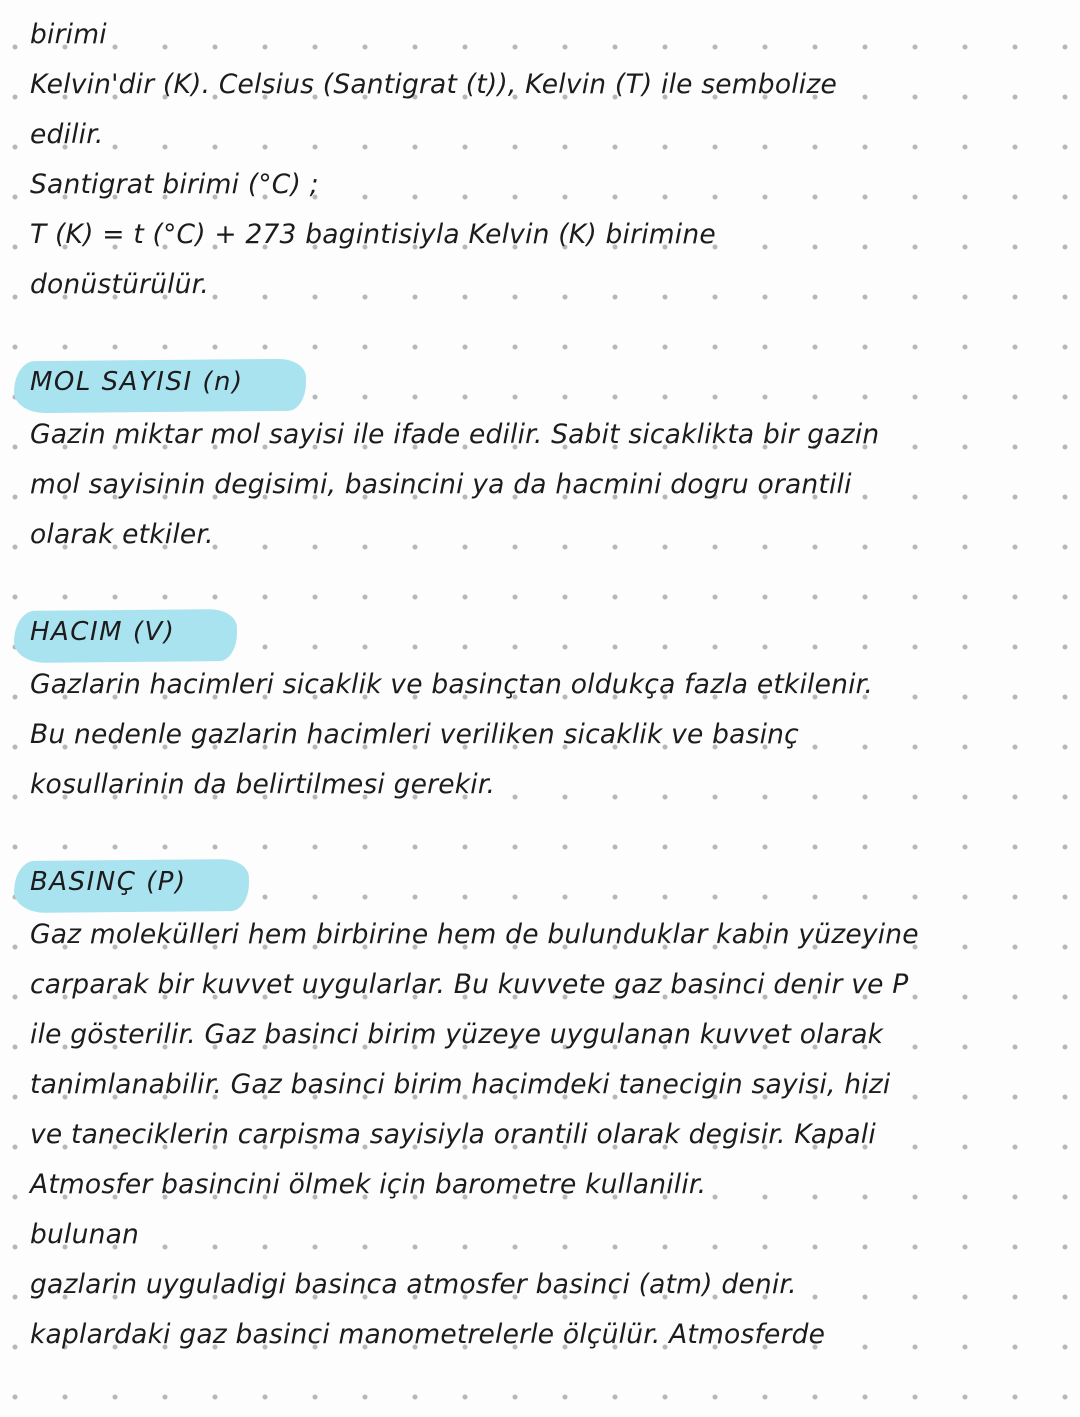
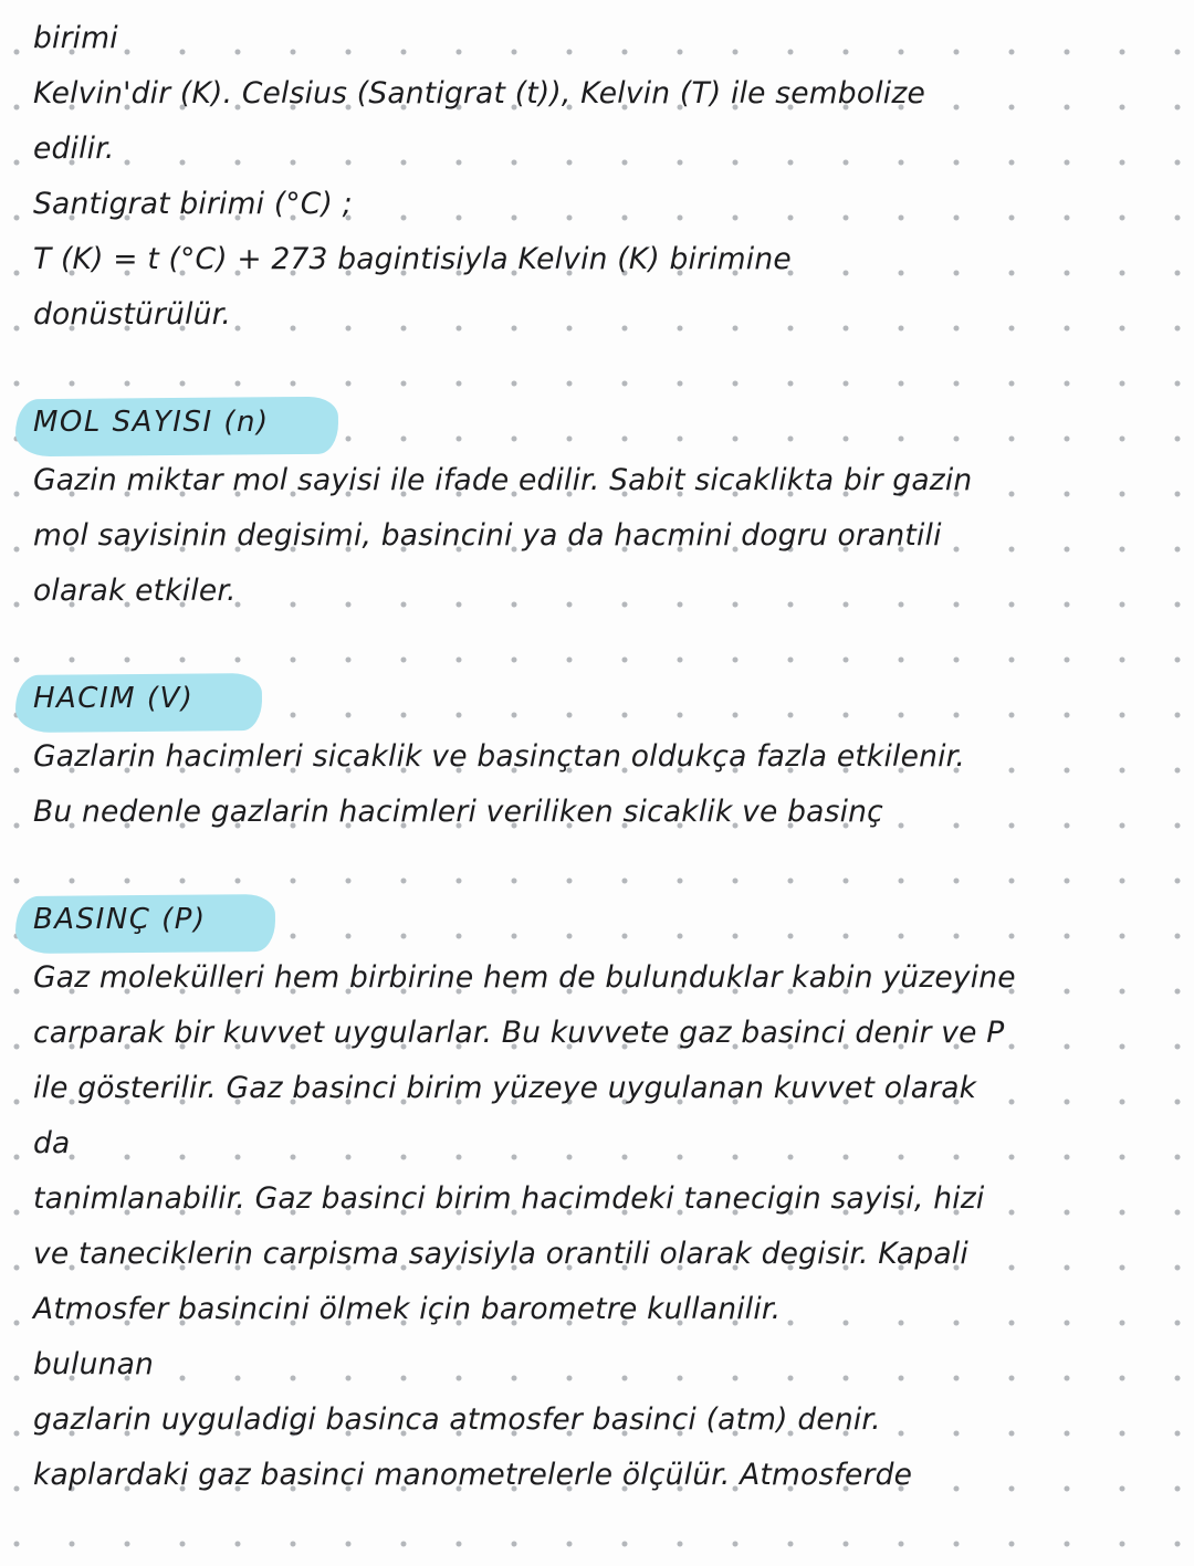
  birimi
  Kelvin'dir (K). Celsius (Santigrat (t)), Kelvin (T) ile sembolize
  edilir.
  Santigrat birimi (°C) ;
  T (K) = t (°C) + 273 bagintisiyla Kelvin (K) birimine
  donüstürülür.
  MOL SAYISI (n)
  Gazin miktar mol sayisi ile ifade edilir. Sabit sicaklikta bir gazin
  mol sayisinin degisimi, basincini ya da hacmini dogru orantili
  olarak etkiler.
  HACIM (V)
  Gazlarin hacimleri sicaklik ve basinçtan oldukça fazla etkilenir.
  Bu nedenle gazlarin hacimleri veriliken sicaklik ve basinç
- kosullarinin da belirtilmesi gerekir.
  BASINÇ (P)
  Gaz molekülleri hem birbirine hem de bulunduklar kabin yüzeyine
  carparak bir kuvvet uygularlar. Bu kuvvete gaz basinci denir ve P
  ile gösterilir. Gaz basinci birim yüzeye uygulanan kuvvet olarak
+ da
  tanimlanabilir. Gaz basinci birim hacimdeki tanecigin sayisi, hizi
  ve taneciklerin carpisma sayisiyla orantili olarak degisir. Kapali
  Atmosfer basincini ölmek için barometre kullanilir.
  bulunan
  gazlarin uyguladigi basinca atmosfer basinci (atm) denir.
  kaplardaki gaz basinci manometrelerle ölçülür. Atmosferde
